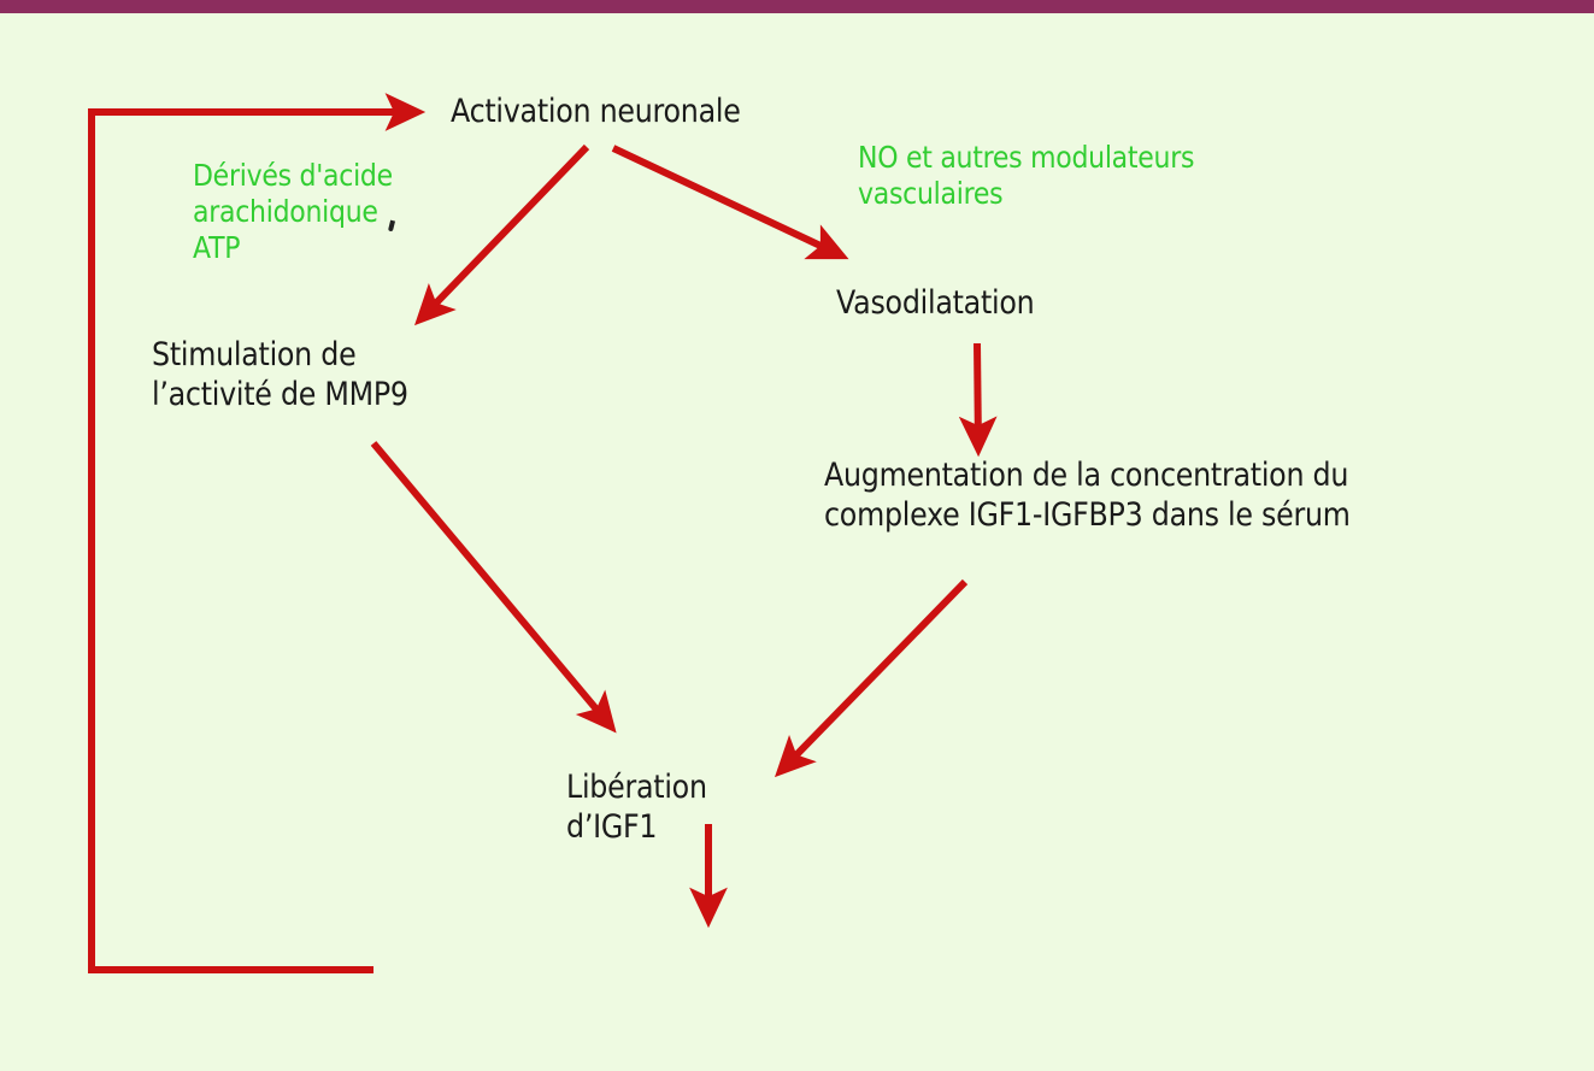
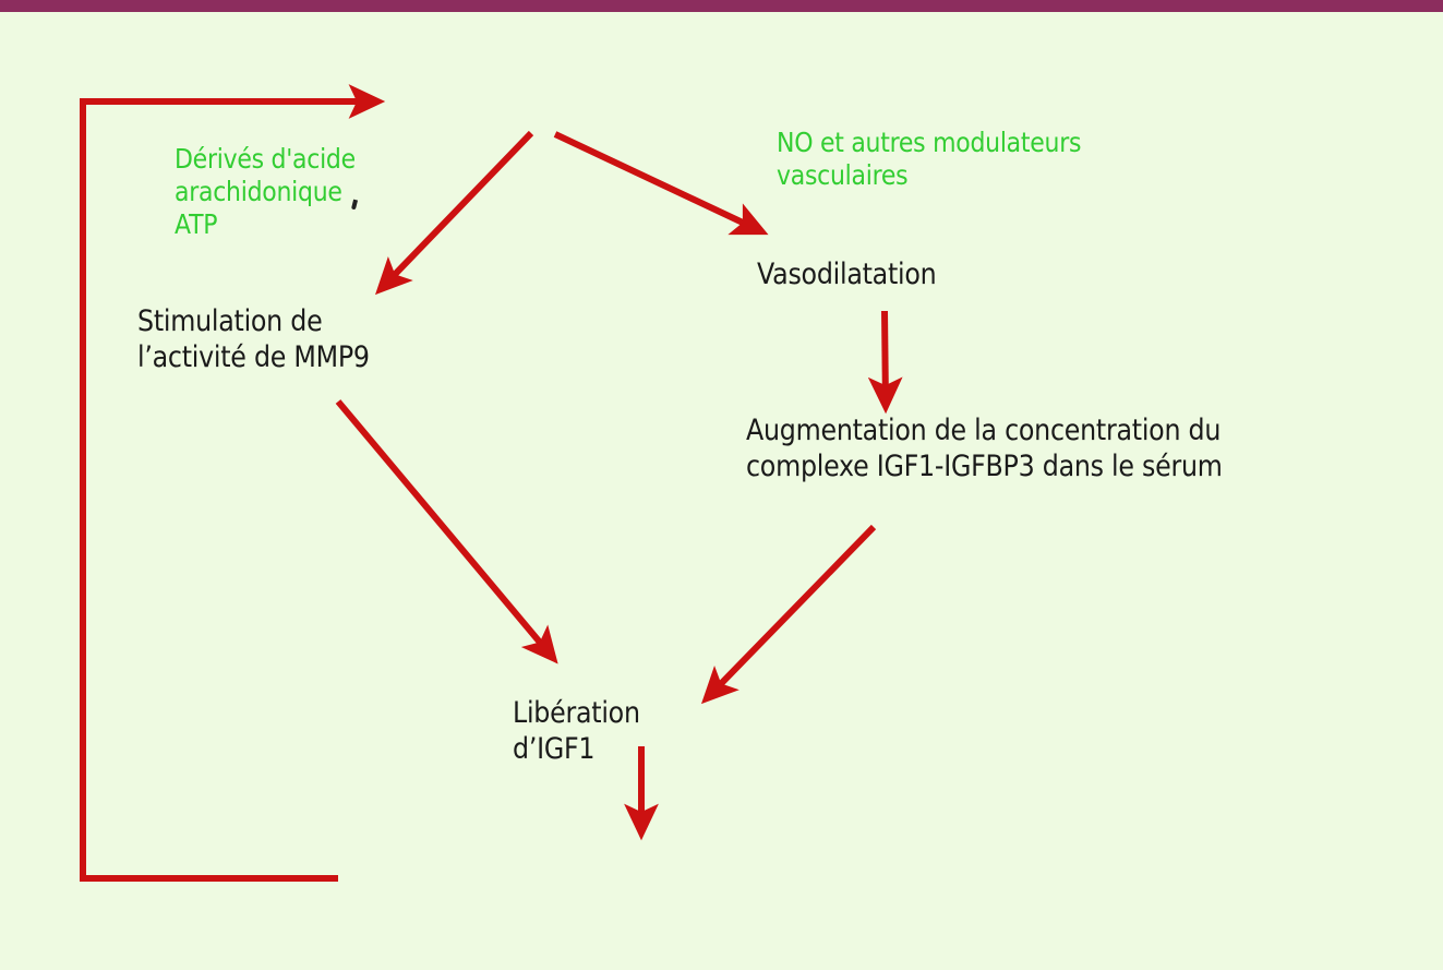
- Activation neuronale
  Stimulation de
  l’activité de MMP9
  Vasodilatation
  Augmentation de la concentration du
  complexe IGF1-IGFBP3 dans le sérum
  Libération
  d’IGF1
  Dérivés d'acide
  arachidonique
  ATP
  NO et autres modulateurs
  vasculaires
